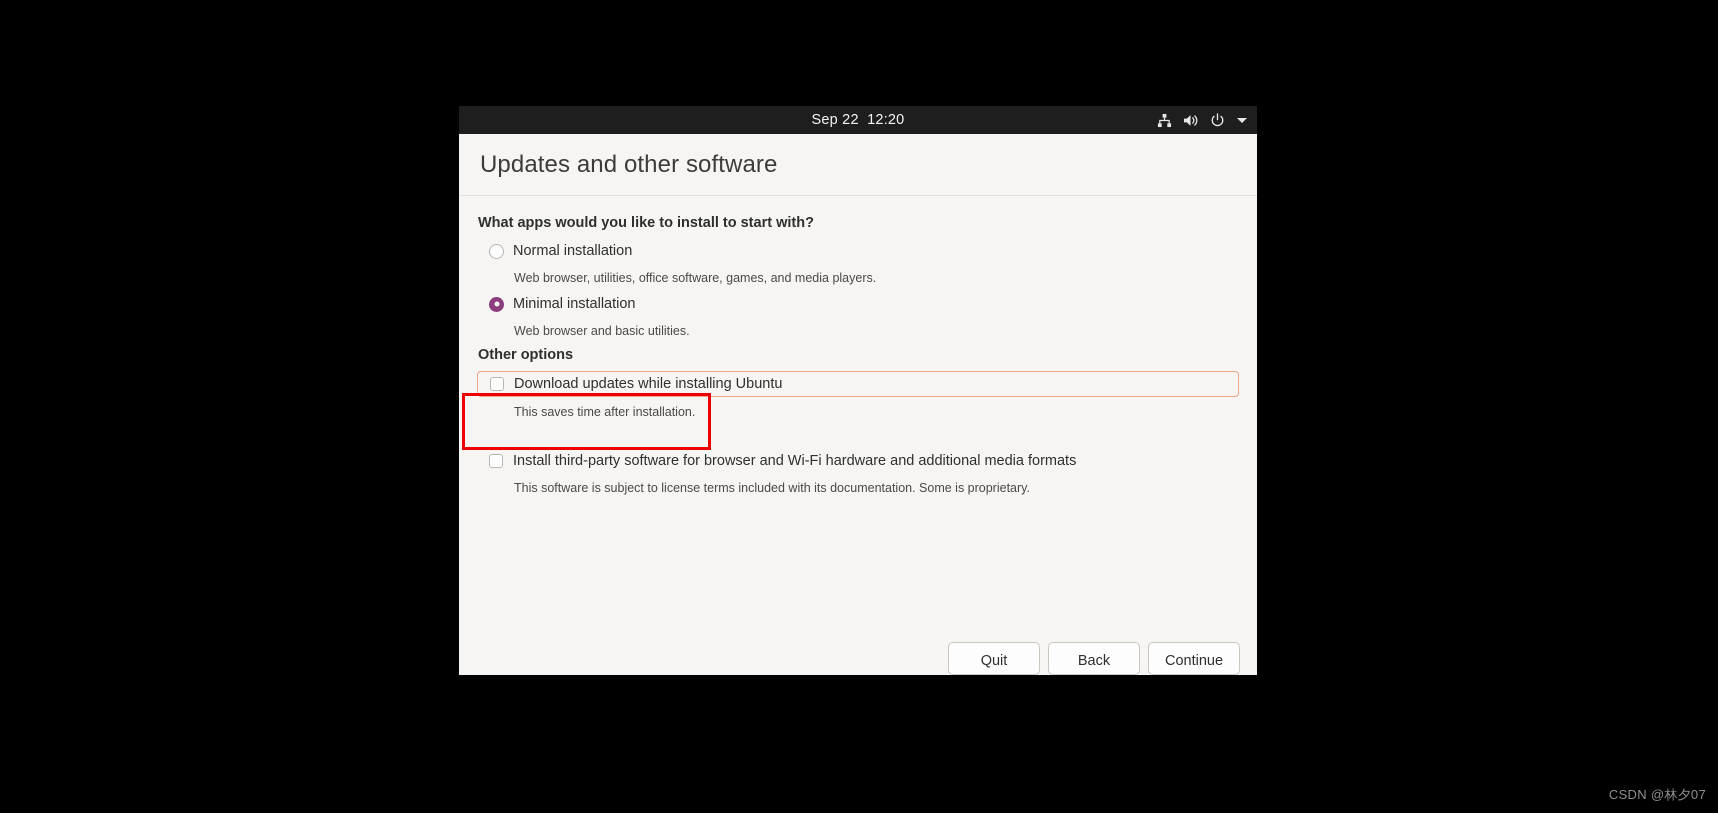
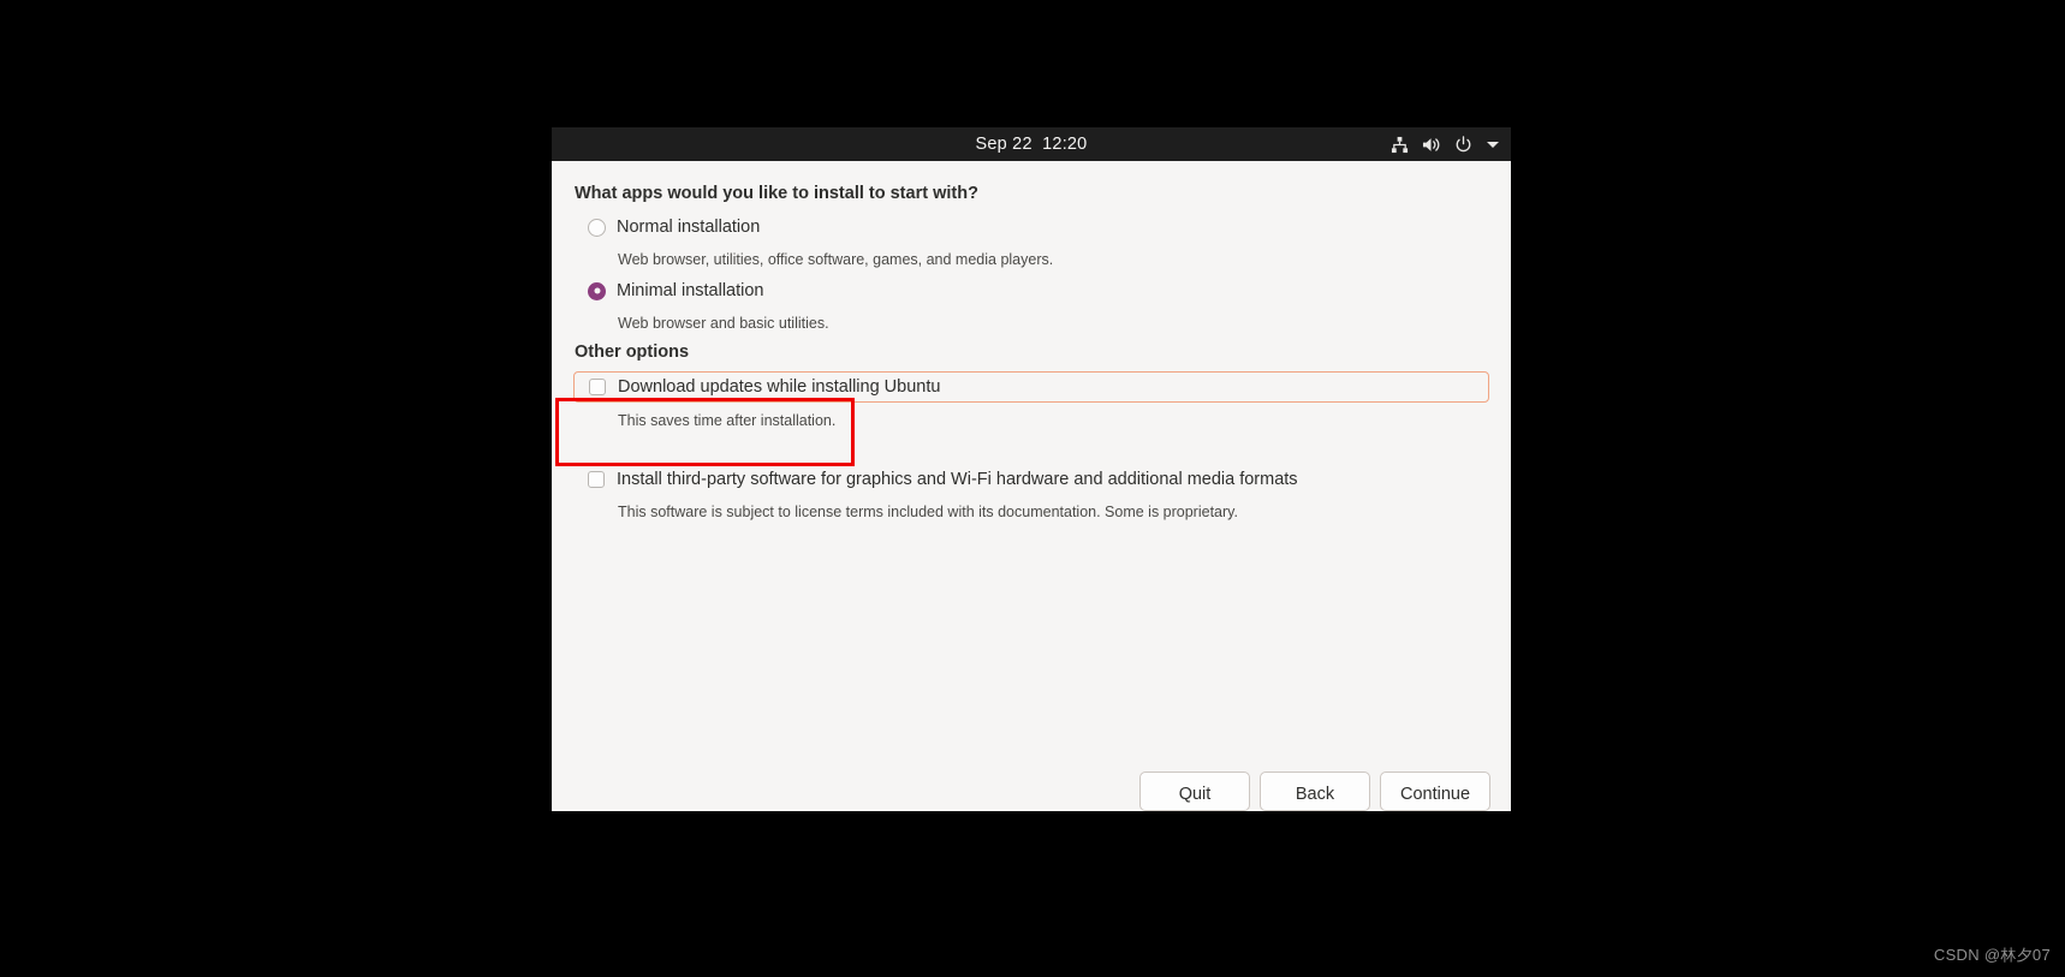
  Sep 22 12:20
- Updates and other software
  What apps would you like to install to start with?
  Normal installation
  Web browser, utilities, office software, games, and media players.
  Minimal installation
  Web browser and basic utilities.
  Other options
  Download updates while installing Ubuntu
  This saves time after installation.
- Install third-party software for browser and Wi-Fi hardware and additional media formats
+ Install third-party software for graphics and Wi-Fi hardware and additional media formats
  This software is subject to license terms included with its documentation. Some is proprietary.
  Quit
  Back
  Continue
  CSDN @林夕07
